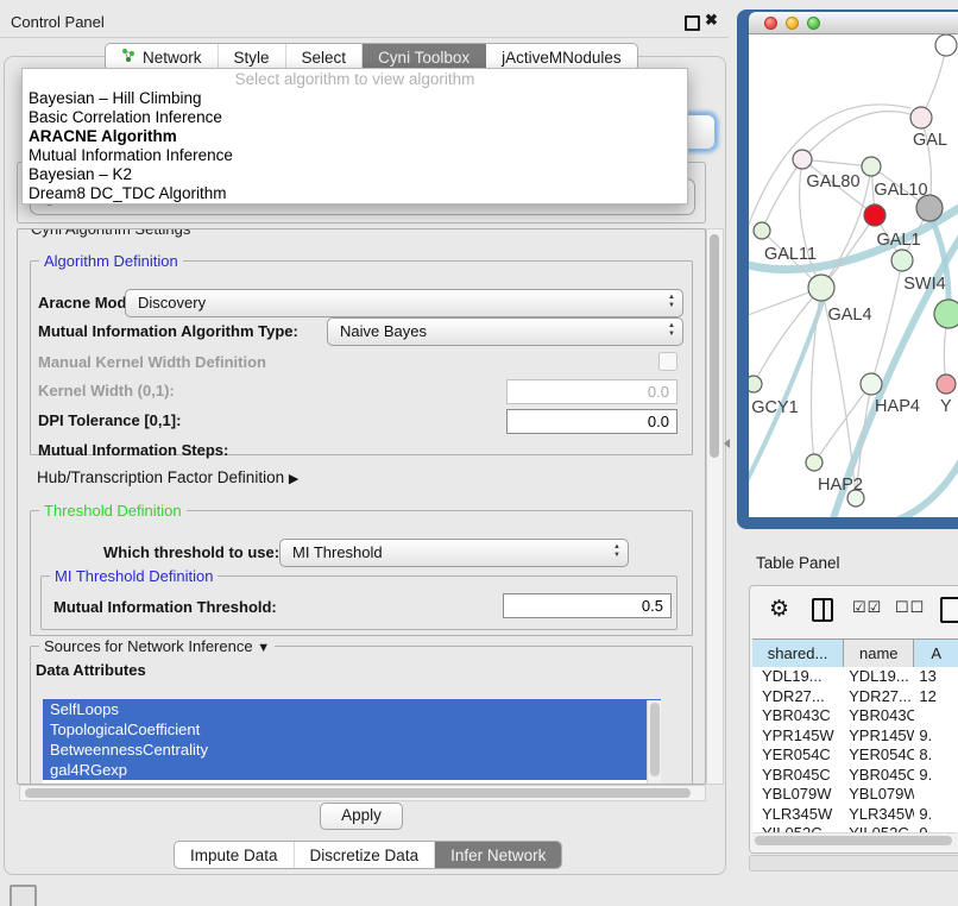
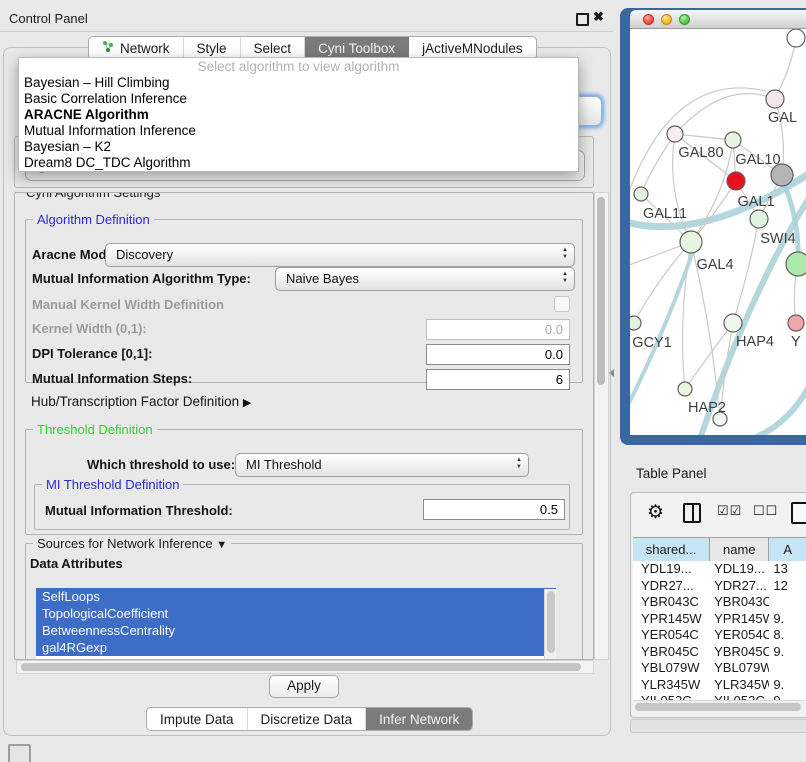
  Control Panel
  ✖
  Network
  Style
  Select
  Cyni Toolbox
  jActiveMNodules
  Select algorithm to view algorithm
  Bayesian – Hill Climbing
  Basic Correlation Inference
  ARACNE Algorithm
  Mutual Information Inference
  Bayesian – K2
  Dream8 DC_TDC Algorithm
  Cyni Algorithm Settings
  Algorithm Definition
  Aracne Mod
  Discovery
  Mutual Information Algorithm Type:
  Naive Bayes
  Manual Kernel Width Definition
  Kernel Width (0,1):
  0.0
  DPI Tolerance [0,1]:
  0.0
  Mutual Information Steps:
+ 6
  Hub/Transcription Factor Definition ▶
  Threshold Definition
  Which threshold to use:
  MI Threshold
  MI Threshold Definition
  Mutual Information Threshold:
  0.5
  Sources for Network Inference ▼
  Data Attributes
  SelfLoops
  TopologicalCoefficient
  BetweennessCentrality
  gal4RGexp
  Apply
  Impute Data
  Discretize Data
  Infer Network
  GAL
  GAL80
  GAL10
  GAL1
  GAL11
  SWI4
  GAL4
  GCY1
  HAP4
  Y
  HAP2
  Table Panel
  ⚙
  ☑☑
  ☐☐
  shared...
  name
  A
  YDL19...
  YDL19...
  13
  YDR27...
  YDR27...
  12
  YBR043C
  YBR043C
  YPR145W
  YPR145W
  9.
  YER054C
  YER054C
  8.
  YBR045C
  YBR045C
  9.
  YBL079W
  YBL079W
  YLR345W
  YLR345W
  9.
